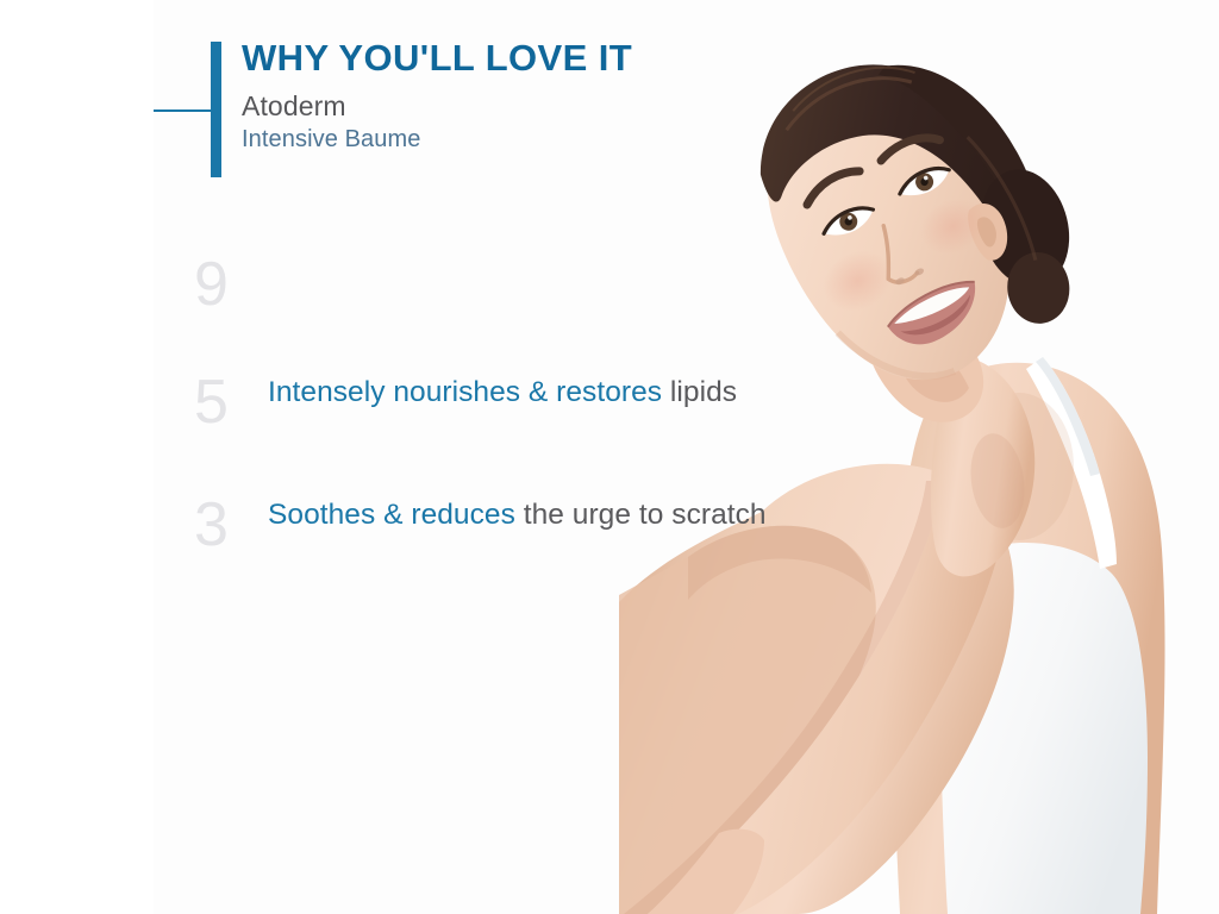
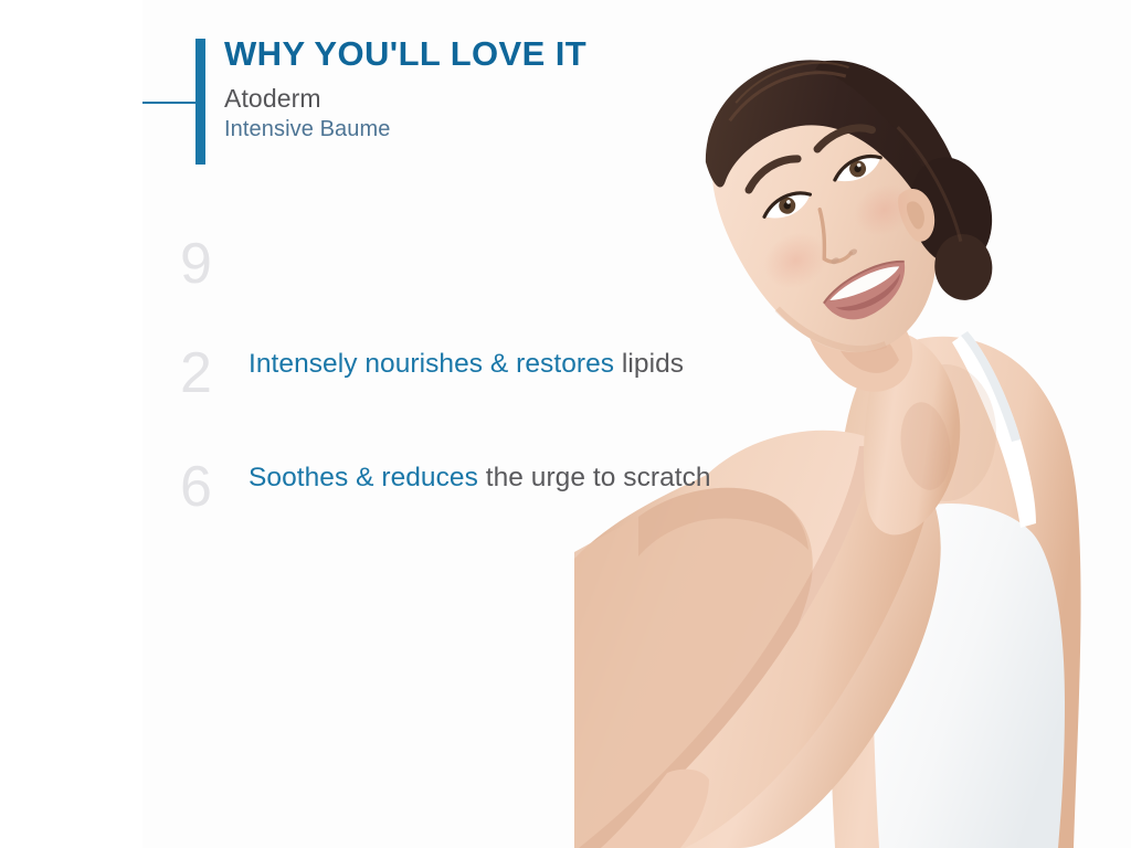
  WHY YOU'LL LOVE IT
  Atoderm
  Intensive Baume
  9
- 5
+ 2
  Intensely nourishes & restores lipids
- 3
+ 6
  Soothes & reduces the urge to scratch
